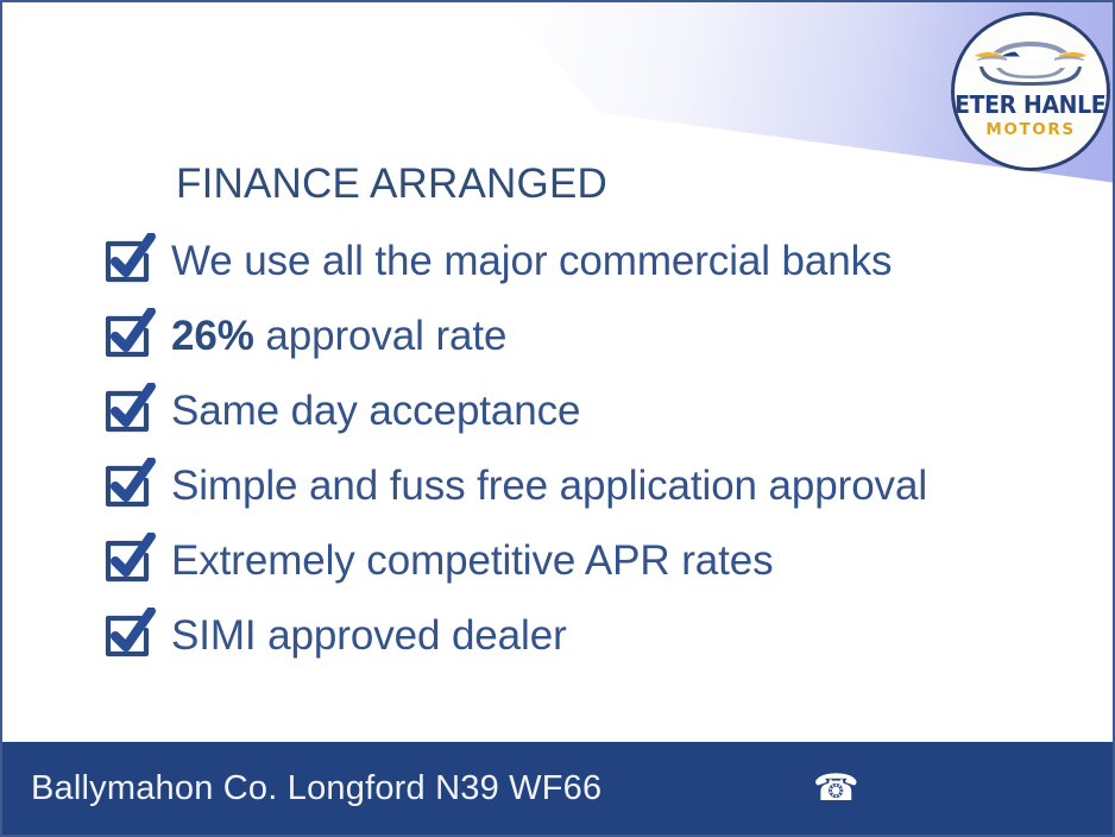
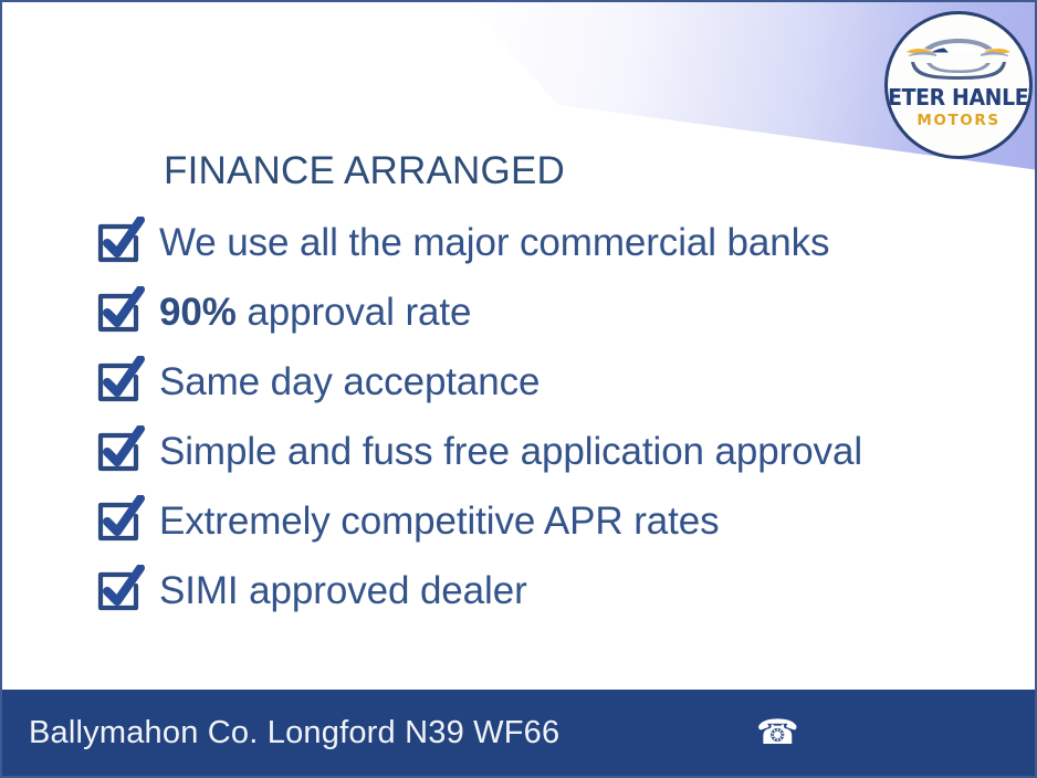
  ETER HANLE
  MOTORS
  FINANCE ARRANGED
  We use all the major commercial banks
- 26% approval rate
+ 90% approval rate
  Same day acceptance
  Simple and fuss free application approval
  Extremely competitive APR rates
  SIMI approved dealer
  Ballymahon Co. Longford N39 WF66
  ☎
